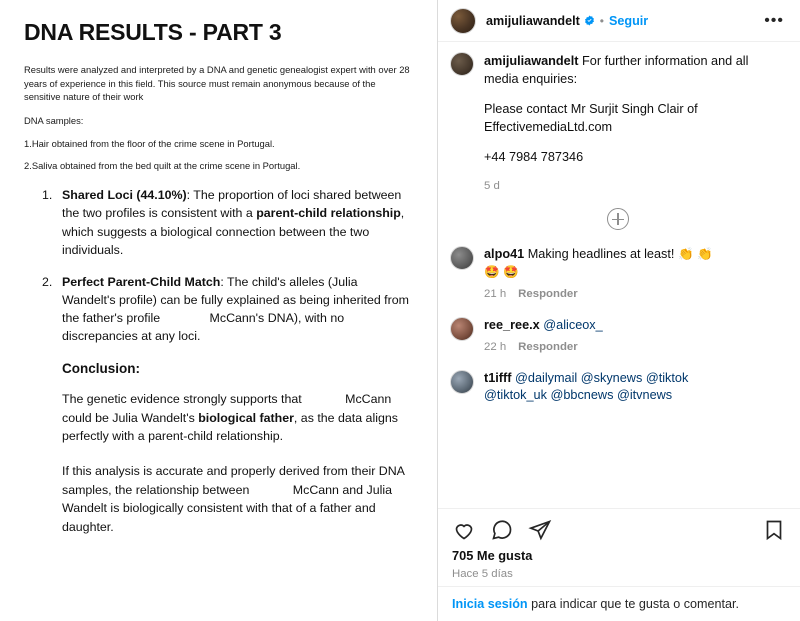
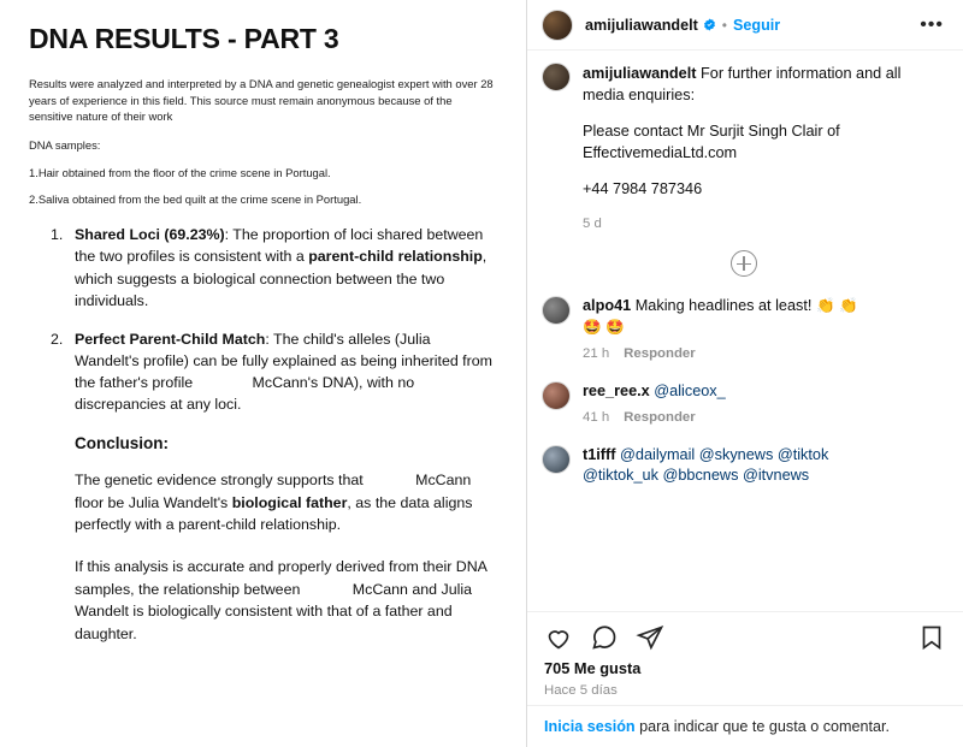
  DNA RESULTS - PART 3
  Results were analyzed and interpreted by a DNA and genetic genealogist expert with over 28 years of experience in this field. This source must remain anonymous because of the sensitive nature of their work
  DNA samples:
  1.Hair obtained from the floor of the crime scene in Portugal.
  2.Saliva obtained from the bed quilt at the crime scene in Portugal.
- Shared Loci (44.10%): The proportion of loci shared between the two profiles is consistent with a parent-child relationship, which suggests a biological connection between the two individuals.
+ Shared Loci (69.23%): The proportion of loci shared between the two profiles is consistent with a parent-child relationship, which suggests a biological connection between the two individuals.
  Perfect Parent-Child Match: The child's alleles (Julia Wandelt's profile) can be fully explained as being inherited from the father's profile McCann's DNA), with no discrepancies at any loci.
  Conclusion:
- The genetic evidence strongly supports that McCann could be Julia Wandelt's biological father, as the data aligns perfectly with a parent-child relationship.
+ The genetic evidence strongly supports that McCann floor be Julia Wandelt's biological father, as the data aligns perfectly with a parent-child relationship.
  If this analysis is accurate and properly derived from their DNA samples, the relationship between McCann and Julia Wandelt is biologically consistent with that of a father and daughter.
  amijuliawandelt
  •
  Seguir
  •••
  amijuliawandelt For further information and all media enquiries:
  Please contact Mr Surjit Singh Clair of EffectivemediaLtd.com
  +44 7984 787346
  5 d
  alpo41 Making headlines at least! 👏 👏
  🤩 🤩
  21 h Responder
  ree_ree.x @aliceox_
- 22 h Responder
+ 41 h Responder
  t1ifff @dailymail @skynews @tiktok
  @tiktok_uk @bbcnews @itvnews
  705 Me gusta
  Hace 5 días
  Inicia sesión para indicar que te gusta o comentar.
